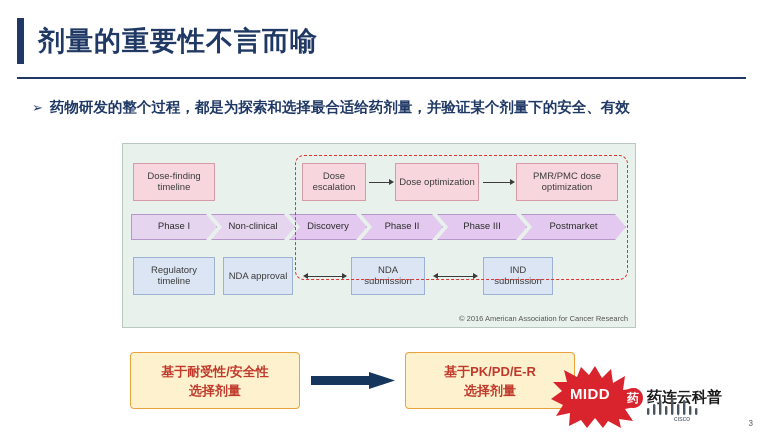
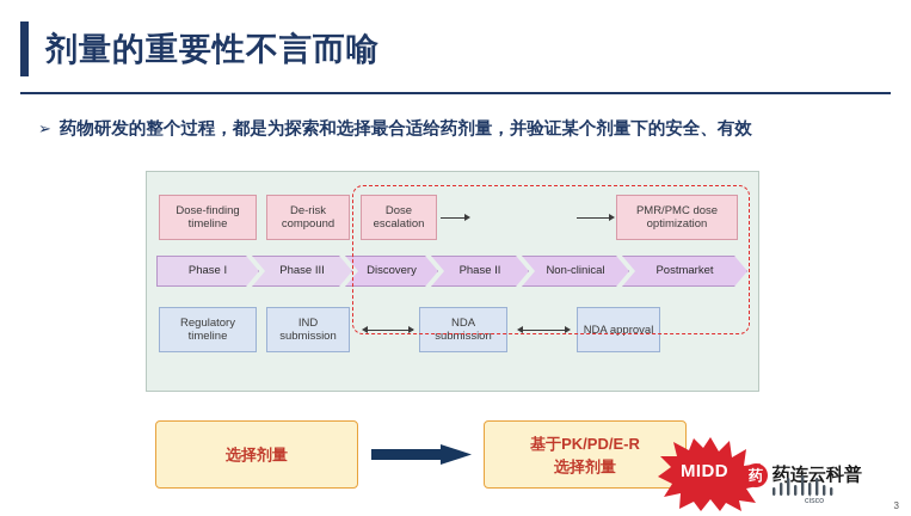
  剂量的重要性不言而喻
  ➢
  药物研发的整个过程，都是为探索和选择最合适给药剂量，并验证某个剂量下的安全、有效
  Dose-finding timeline
+ De-risk compound
  Dose escalation
- Dose optimization
  PMR/PMC dose optimization
  Phase I
- Non-clinical
+ Phase III
  Discovery
  Phase II
- Phase III
+ Non-clinical
  Postmarket
  Regulatory timeline
- NDA approval
+ IND submission
  NDA submission
- IND submission
+ NDA approval
- © 2016 American Association for Cancer Research
- 基于耐受性/安全性
  选择剂量
  基于PK/PD/E-R
  选择剂量
  MIDD
  药
  药连云科普
  3
